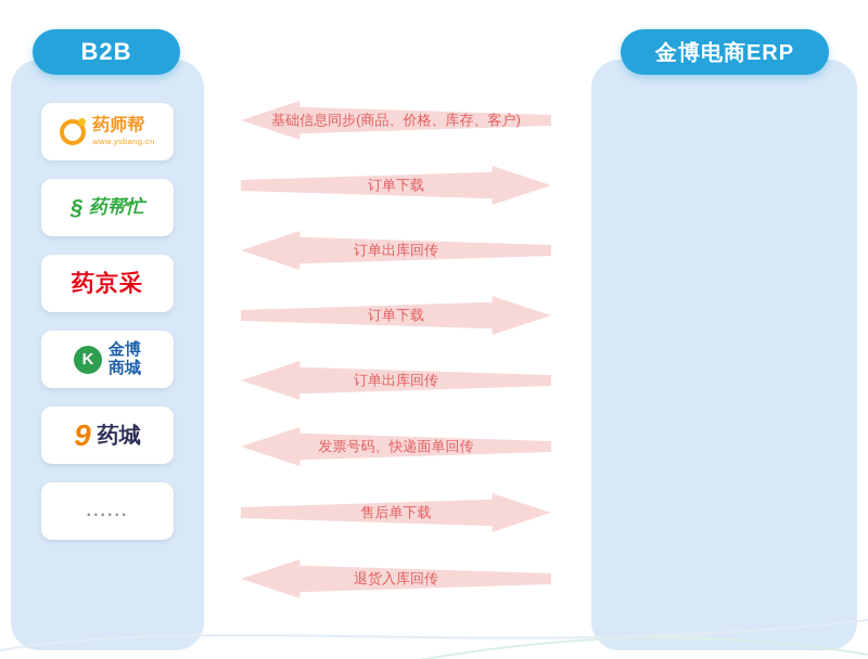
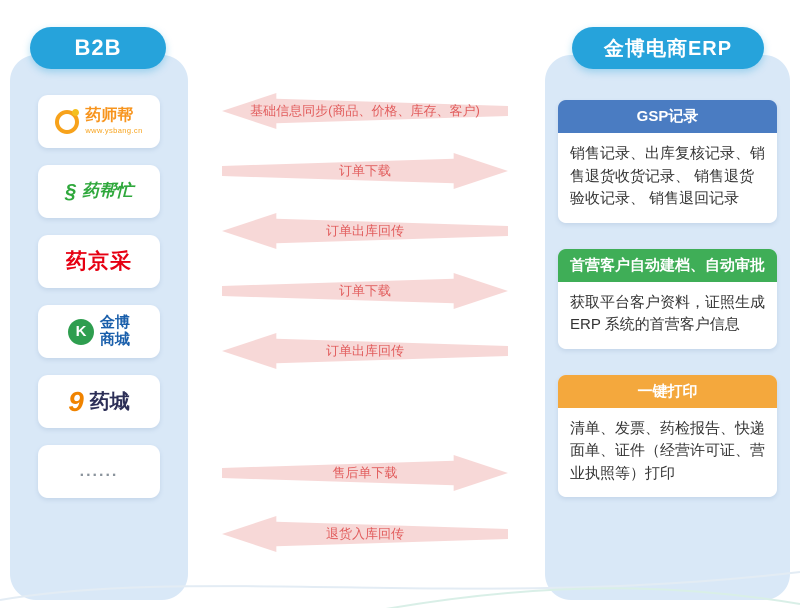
  B2B
  药师帮
  www.ysbang.cn
  §
  药帮忙
  药京采
  K
  金博
  商城
  9
  药城
  ......
  基础信息同步(商品、价格、库存、客户)
  订单下载
  订单出库回传
  订单下载
  订单出库回传
- 发票号码、快递面单回传
  售后单下载
  退货入库回传
  金博电商ERP
+ GSP记录
+ 销售记录、出库复核记录、销售退货收货记录、 销售退货验收记录、 销售退回记录
+ 首营客户自动建档、自动审批
+ 获取平台客户资料，证照生成 ERP 系统的首营客户信息
+ 一键打印
+ 清单、发票、药检报告、快递面单、证件（经营许可证、营业执照等）打印
